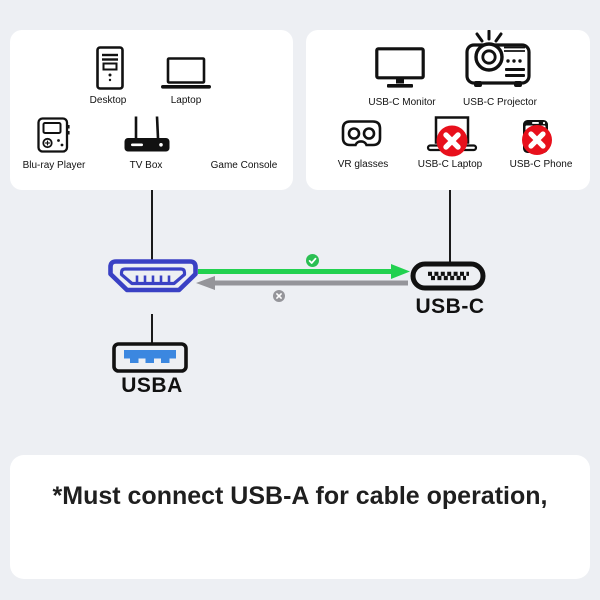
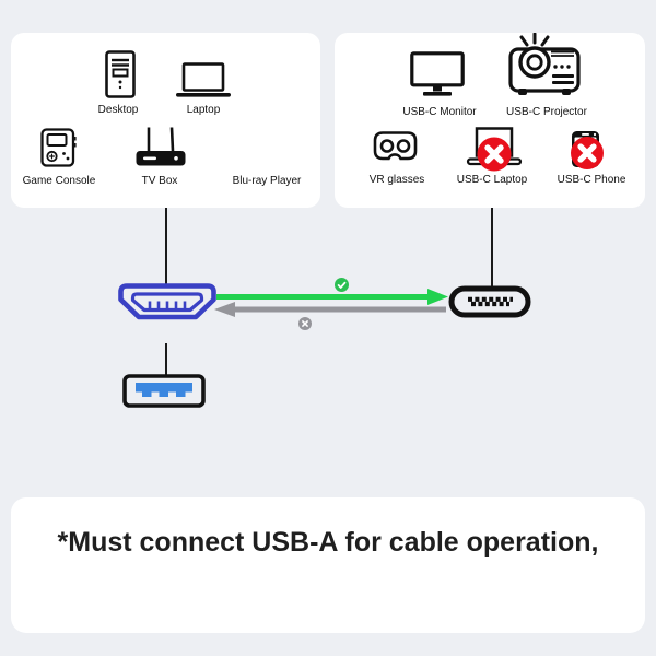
  Desktop
  Laptop
- Blu-ray Player
+ Game Console
  TV Box
- Game Console
+ Blu-ray Player
  USB-C Monitor
  USB-C Projector
  VR glasses
  USB-C Laptop
  USB-C Phone
- USB-C
- USBA
  *Must connect USB-A for cable operation,
